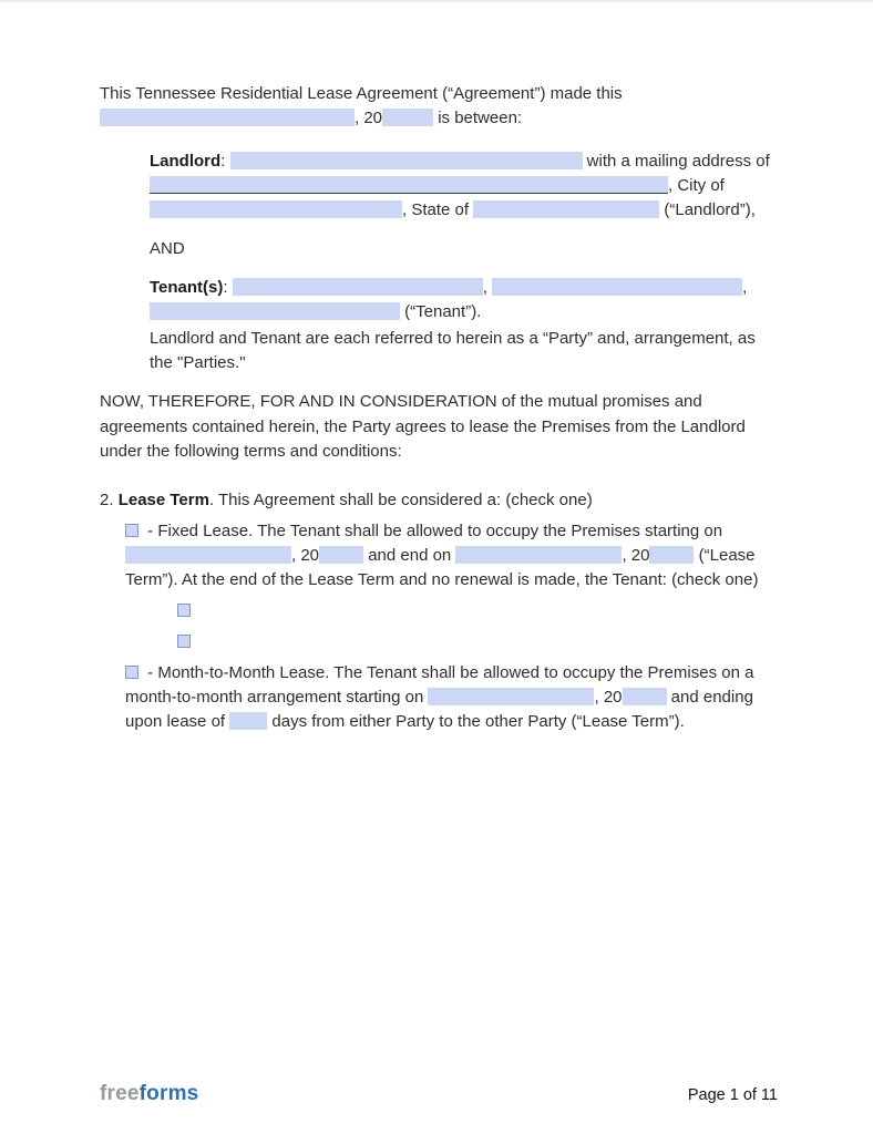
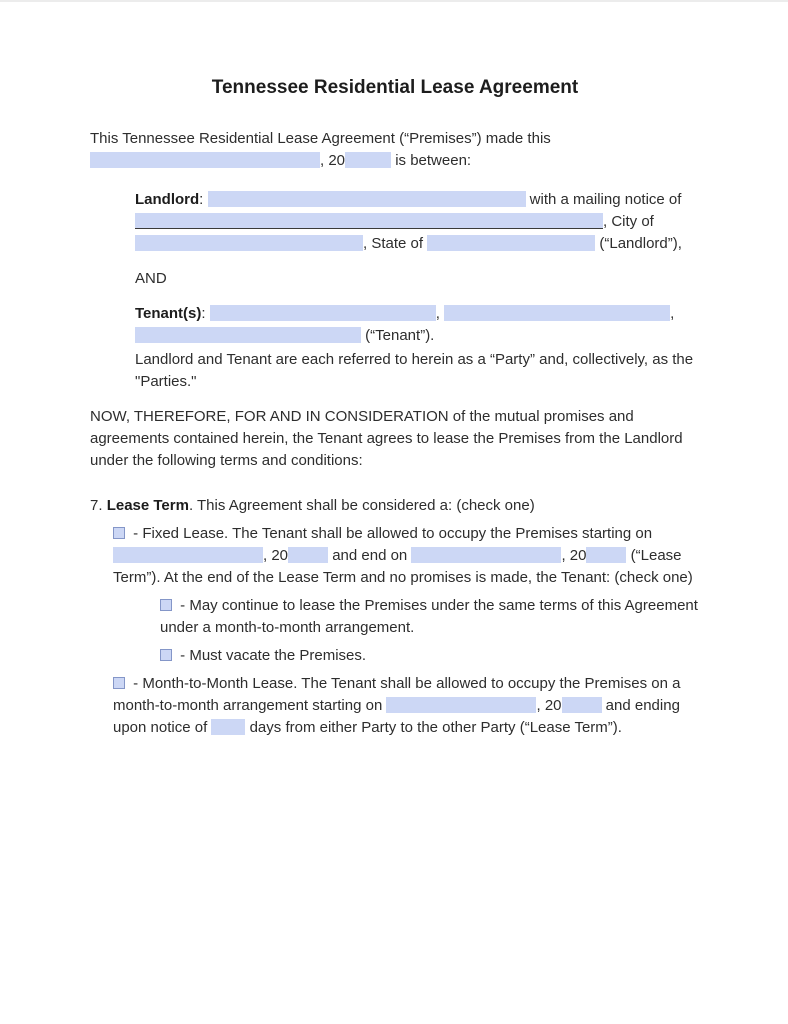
+ Tennessee Residential Lease Agreement
- This Tennessee Residential Lease Agreement (“Agreement”) made this , 20 is between:
+ This Tennessee Residential Lease Agreement (“Premises”) made this , 20 is between:
- Landlord: with a mailing address of , City of , State of (“Landlord”),
+ Landlord: with a mailing notice of , City of , State of (“Landlord”),
  AND
  Tenant(s): , , (“Tenant”).
- Landlord and Tenant are each referred to herein as a “Party” and, arrangement, as the "Parties."
+ Landlord and Tenant are each referred to herein as a “Party” and, collectively, as the "Parties."
- NOW, THEREFORE, FOR AND IN CONSIDERATION of the mutual promises and agreements contained herein, the Party agrees to lease the Premises from the Landlord under the following terms and conditions:
+ NOW, THEREFORE, FOR AND IN CONSIDERATION of the mutual promises and agreements contained herein, the Tenant agrees to lease the Premises from the Landlord under the following terms and conditions:
- 2. Lease Term. This Agreement shall be considered a: (check one)
+ 7. Lease Term. This Agreement shall be considered a: (check one)
- - Fixed Lease. The Tenant shall be allowed to occupy the Premises starting on , 20 and end on , 20 (“Lease Term”). At the end of the Lease Term and no renewal is made, the Tenant: (check one)
+ - Fixed Lease. The Tenant shall be allowed to occupy the Premises starting on , 20 and end on , 20 (“Lease Term”). At the end of the Lease Term and no promises is made, the Tenant: (check one)
+ - May continue to lease the Premises under the same terms of this Agreement under a month-to-month arrangement.
+ - Must vacate the Premises.
- - Month-to-Month Lease. The Tenant shall be allowed to occupy the Premises on a month-to-month arrangement starting on , 20 and ending upon lease of days from either Party to the other Party (“Lease Term”).
+ - Month-to-Month Lease. The Tenant shall be allowed to occupy the Premises on a month-to-month arrangement starting on , 20 and ending upon notice of days from either Party to the other Party (“Lease Term”).
- freeforms
- Page 1 of 11
